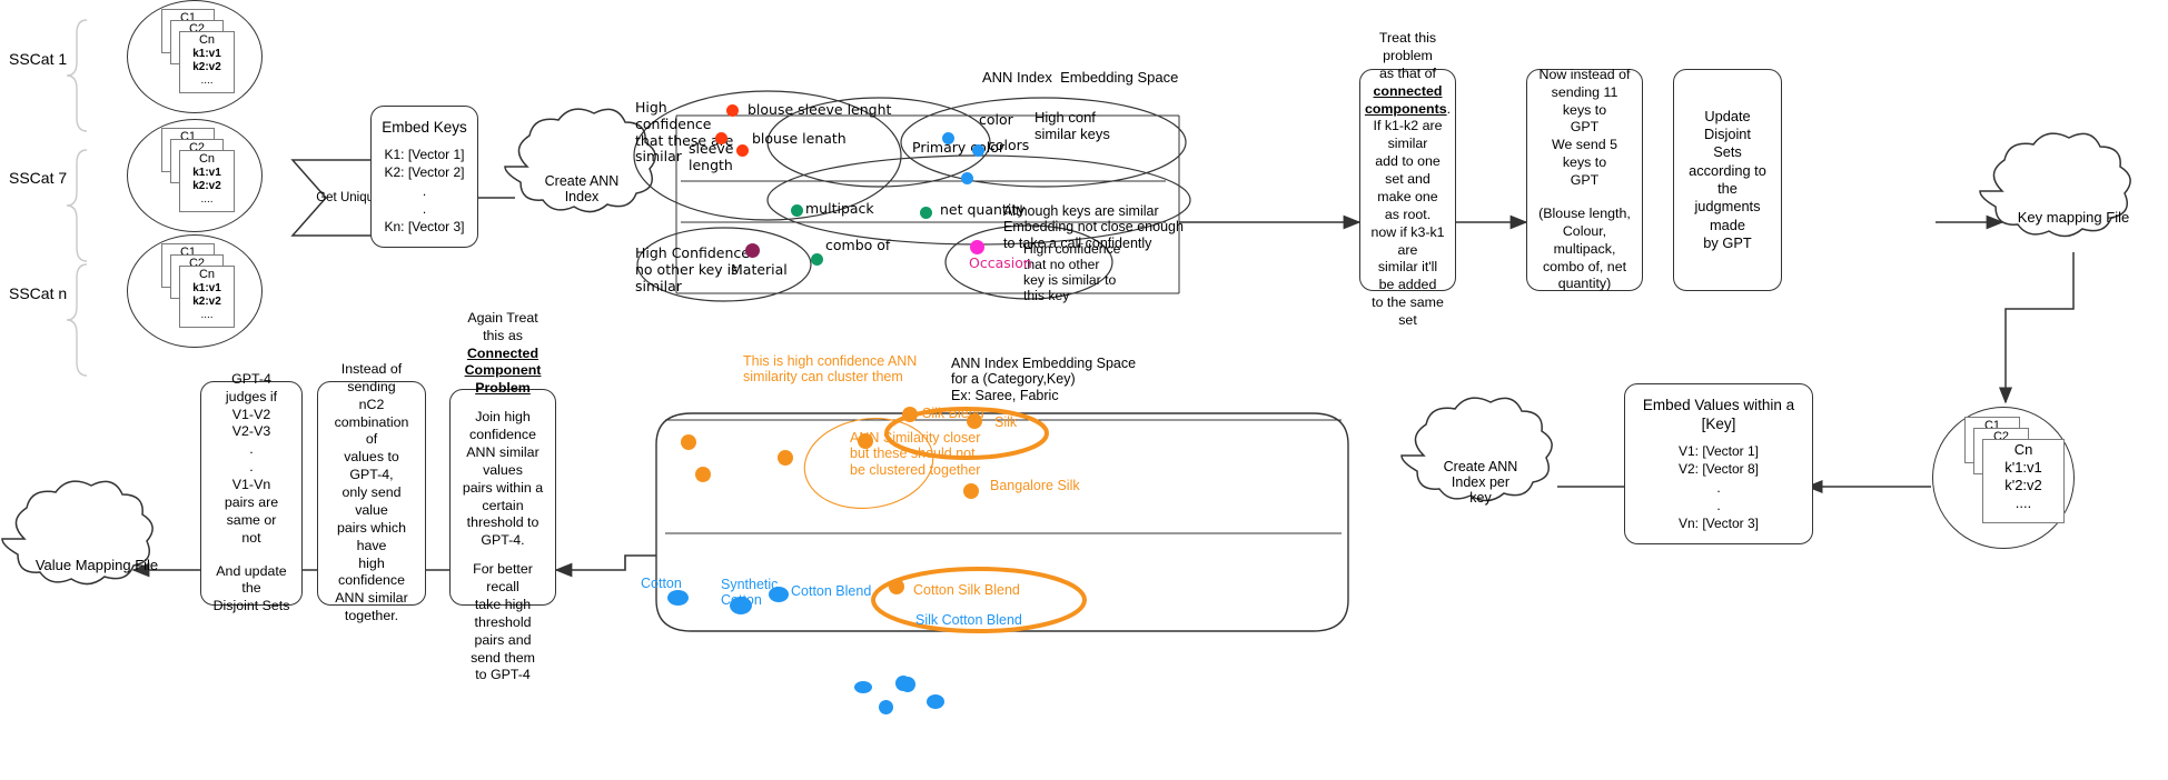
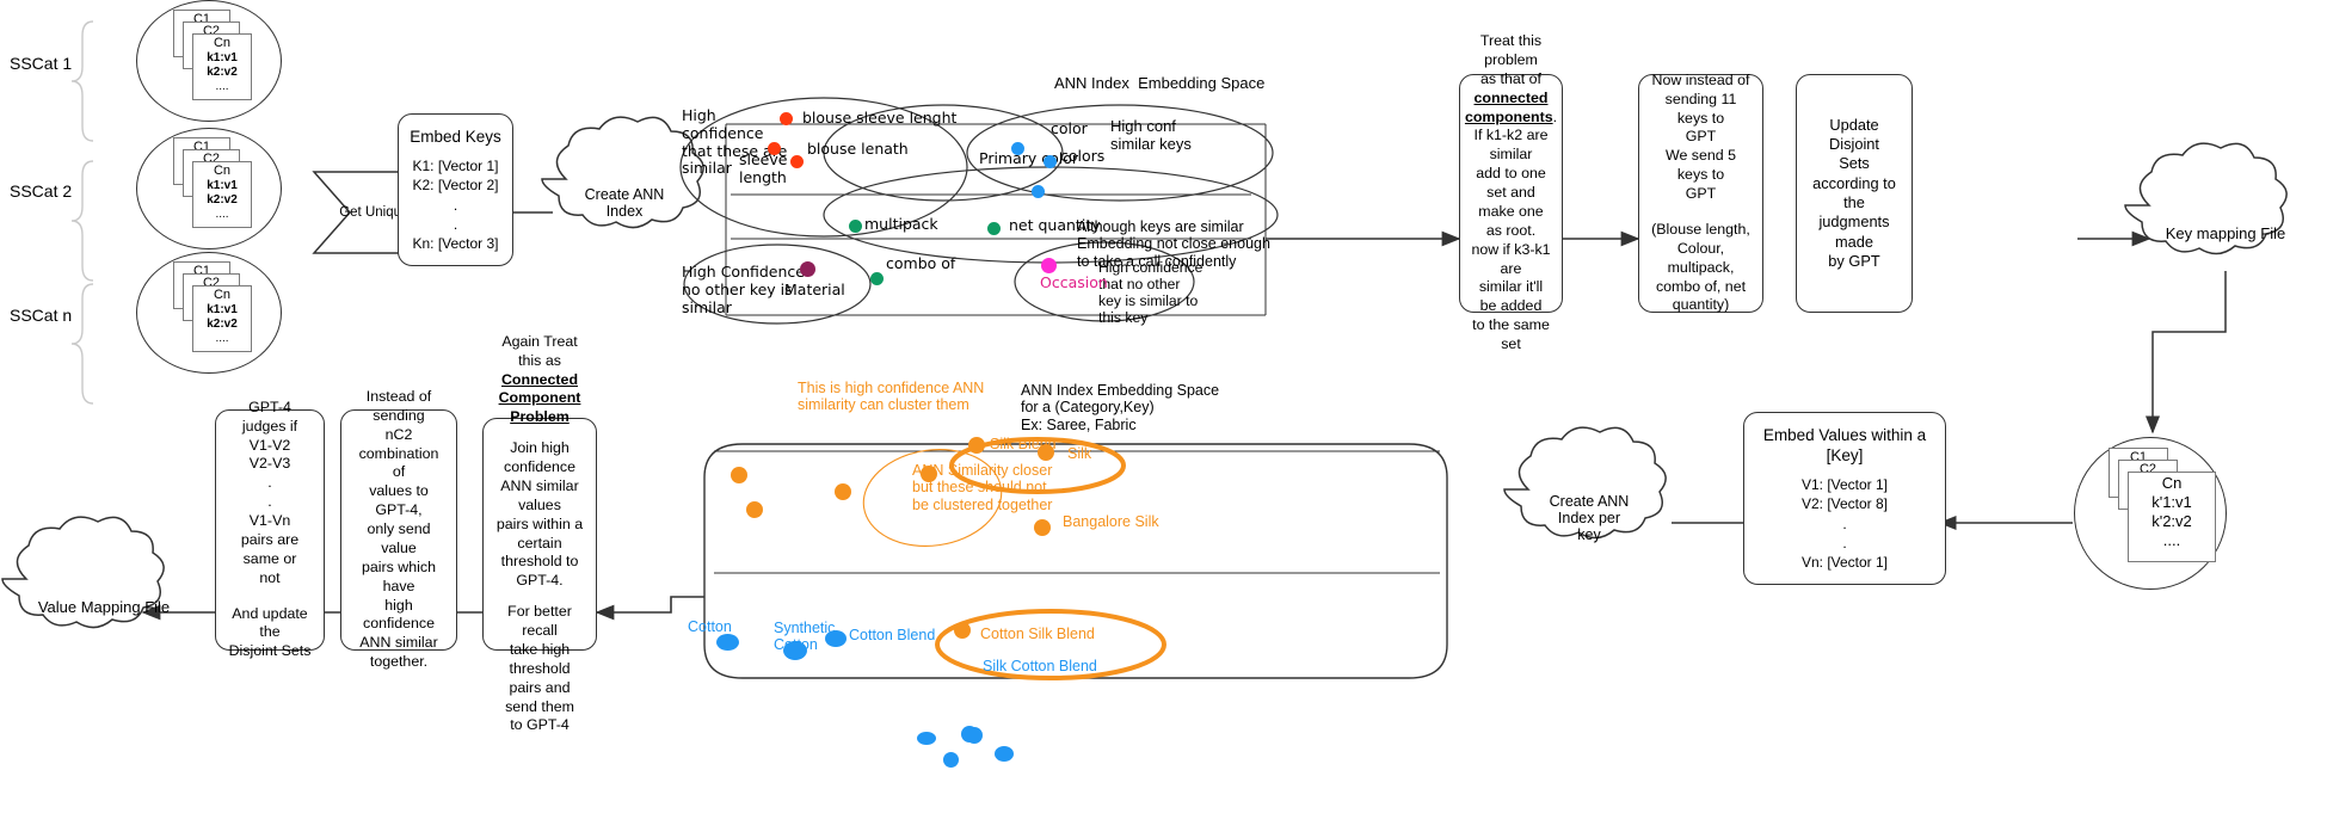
  SSCat 1
- SSCat 7
+ SSCat 2
  SSCat n
  C1
  C2
  Cn
  k1:v1
  k2:v2
  ....
  C1
  C2
  Cn
  k1:v1
  k2:v2
  ....
  C1
  C2
  Cn
  k1:v1
  k2:v2
  ....
  Embed Keys
  K1: [Vector 1]
  K2: [Vector 2]
  .
  .
  Kn: [Vector 3]
  Create ANN
  Index
  ANN Index Embedding Space
  High
  confidence
  that thesee
  similar
  High conf
  similar keys
  Although keys are similar
  Embedding not close enough
  to take a call confidently
  High Confidenc
  no other key is
  similar
  High confidence
  that no other
  key is similar to
  this key
  sleeve
  length
  blouse sleeve lenght
  blouse lenath
  Primarylor
  color
  colors
  multipack
  net quantity
  combo of
  Material
  Occasion
  Treat this problem
  as that of
  connected
  components.
  If k1-k2 are similar
  add to one set and
  make one as root.
  now if k3-k1 are
  similar it'll be added
  to the same set
  Now instead of
  sending 11 keys to
  GPT
  We send 5 keys to
  GPT
  (Blouse length,
  Colour, multipack,
  combo of, net
  quantity)
  Update Disjoint
  Sets
  according to the
  judgments made
  by GPT
  Key mapping File
  C1
  C2
  Cn
  k'1:v1
  k'2:v2
  ....
  Embed Values within a [Key]
  V1: [Vector 1]
  V2: [Vector 8]
  .
  .
- Vn: [Vector 3]
+ Vn: [Vector 1]
  Create ANN
  Index per
  key
  ANN Index Embedding Space
  for a (Category,Key)
  Ex: Saree, Fabric
  This is high confidence ANN
  similarity can cluster them
  AN Similarity closer
  but these should not
  be clustered together
  Silk Bled
  Silk
  Bangalore Silk
  Cotton Silk Blend
  Silk Cotton Blend
  Cotton
  Synthetic
  Cotton Blend
  Again Treat this as
  Connected
  Component
  Problem
  Join high confidence
  ANN similar values
  pairs within a certain
  threshold to GPT-4.
  For better recall
  take high threshold
  pairs and send them
  to GPT-4
  Instead of sending
  nC2 combination of
  values to GPT-4,
  only send value
  pairs which have
  high confidence
  ANN similar
  together.
  GPT-4 judges if
  V1-V2
  V2-V3
  .
  .
  V1-Vn
  pairs are same or
  not
  And update the
  Disjoint Sets
  Value Mapping File
